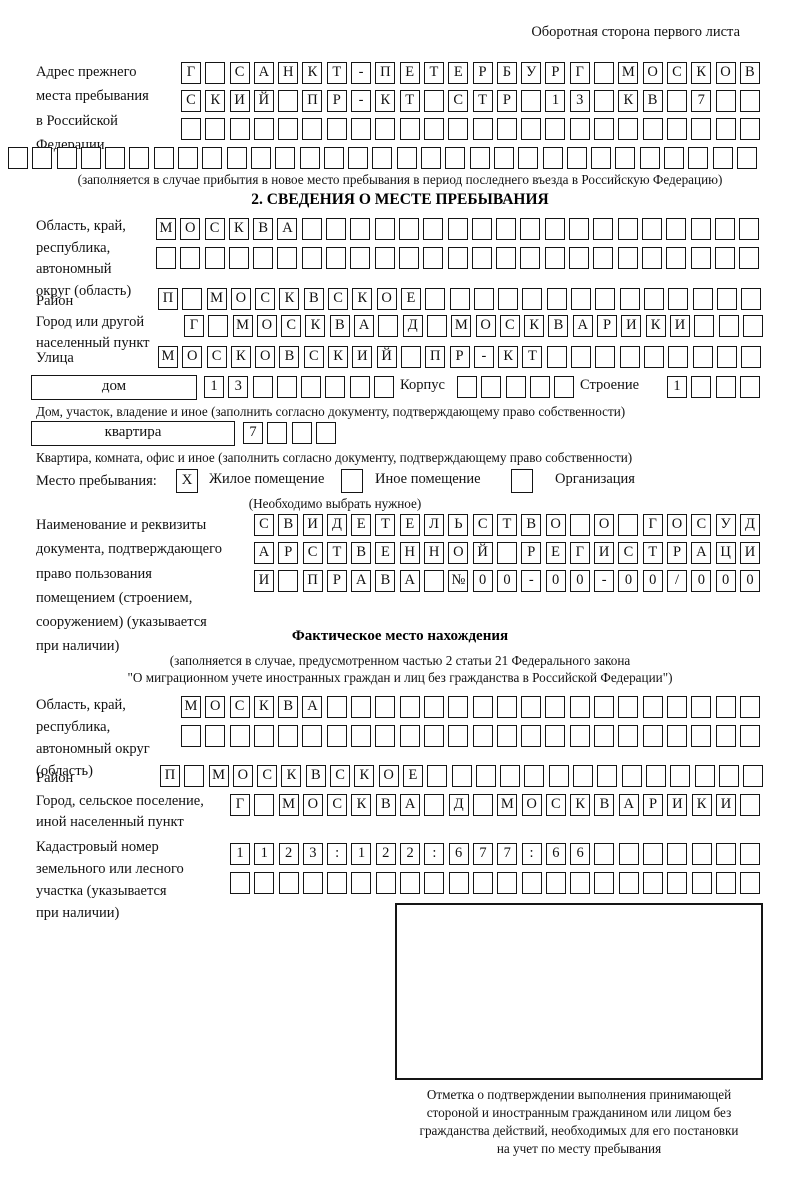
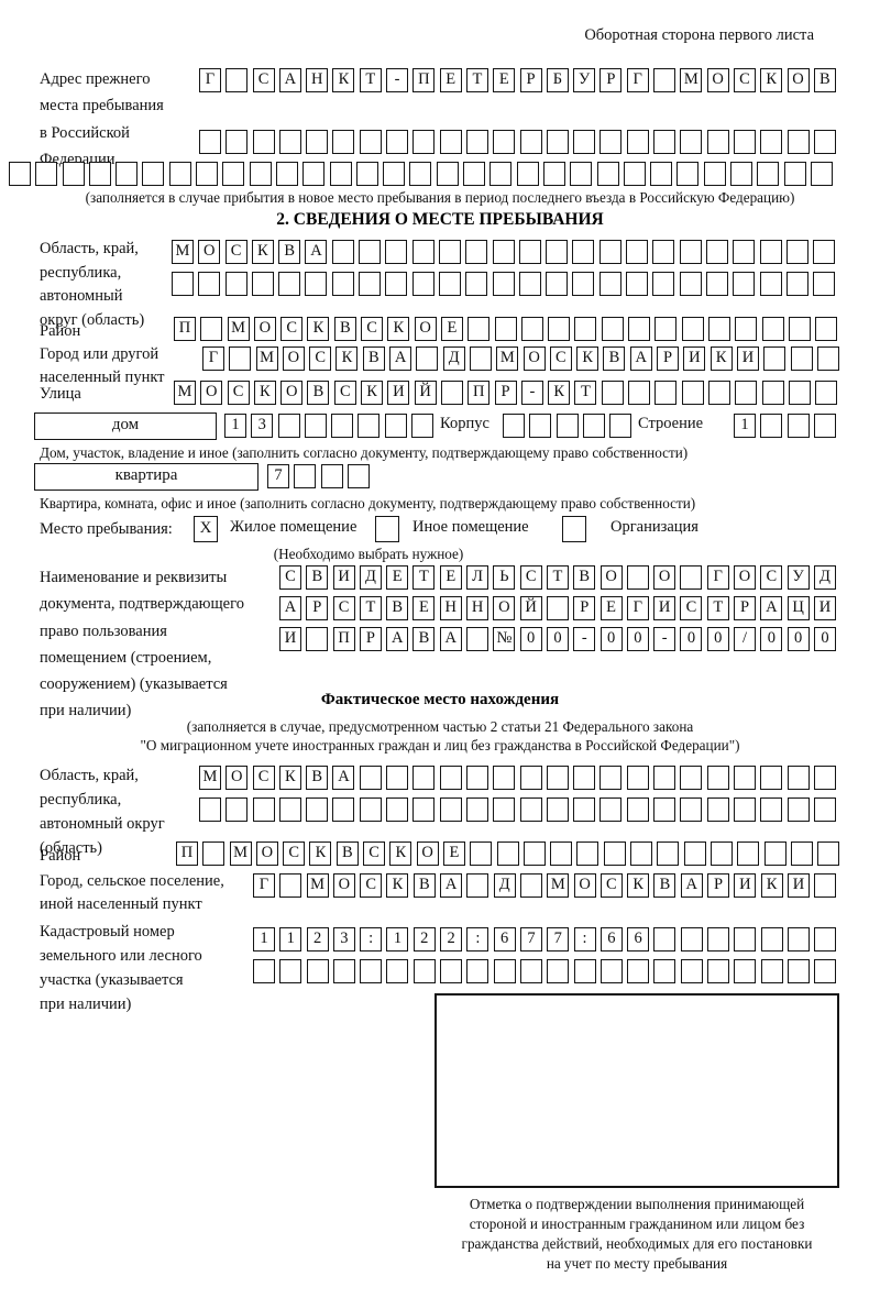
  Оборотная сторона первого листа
  Адрес прежнего
  места пребывания
  в Российской
  Федерации
  Г С А Н К Т - П Е Т Е Р Б У Р Г М О С К О В
- С К И Й П Р - К Т С Т Р 1 3 К В 7
  (заполняется в случае прибытия в новое место пребывания в период последнего въезда в Российскую Федерацию)
  2. СВЕДЕНИЯ О МЕСТЕ ПРЕБЫВАНИЯ
  Область, край,
  республика,
  автономный
  округ (область)
  М О С К В А
  Район
  П М О С К В С К О Е
  Город или другой
  населенный пункт
  Г М О С К В А Д М О С К В А Р И К И
  Улица
  М О С К О В С К И Й П Р - К Т
  дом
  1 3
  Корпус
  Строение
  1
  Дом, участок, владение и иное (заполнить согласно документу, подтверждающему право собственности)
  квартира
  7
  Квартира, комната, офис и иное (заполнить согласно документу, подтверждающему право собственности)
  Место пребывания:
  X
  Жилое помещение
  Иное помещение
  Организация
  (Необходимо выбрать нужное)
  Наименование и реквизиты
  документа, подтверждающего
  право пользования
  помещением (строением,
  сооружением) (указывается
  при наличии)
  С В И Д Е Т Е Л Ь С Т В О О Г О С У Д
  А Р С Т В Е Н Н О Й Р Е Г И С Т Р А Ц И
  И П Р А В А № 0 0 - 0 0 - 0 0 / 0 0 0
  Фактическое место нахождения
  (заполняется в случае, предусмотренном частью 2 статьи 21 Федерального закона
  "О миграционном учете иностранных граждан и лиц без гражданства в Российской Федерации")
  Область, край,
  республика,
  автономный округ
  (область)
  М О С К В А
  Район
  П М О С К В С К О Е
  Город, сельское поселение,
  иной населенный пункт
  Г М О С К В А Д М О С К В А Р И К И
  Кадастровый номер
  земельного или лесного
  участка (указывается
  при наличии)
  1 1 2 3 : 1 2 2 : 6 7 7 : 6 6
  Отметка о подтверждении выполнения принимающей
  стороной и иностранным гражданином или лицом без
  гражданства действий, необходимых для его постановки
  на учет по месту пребывания
